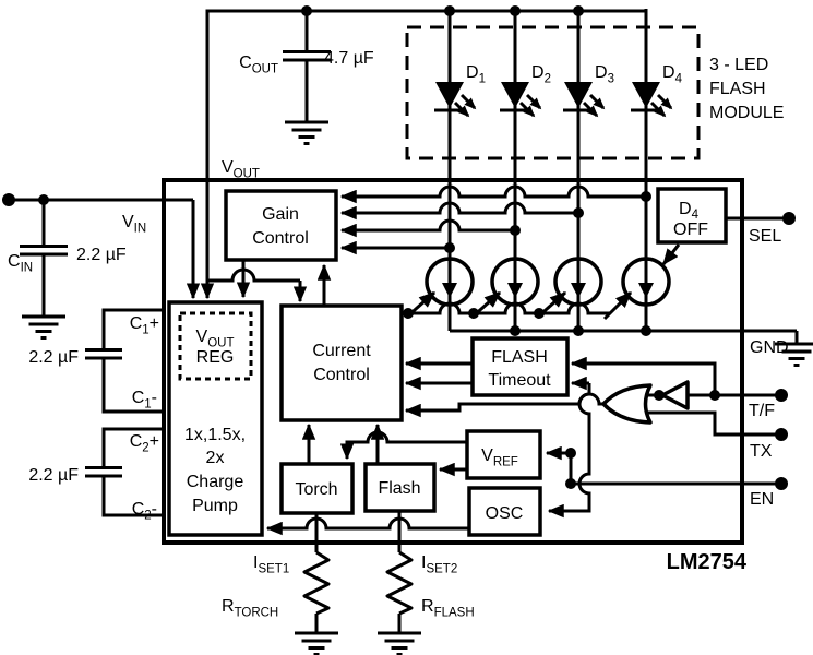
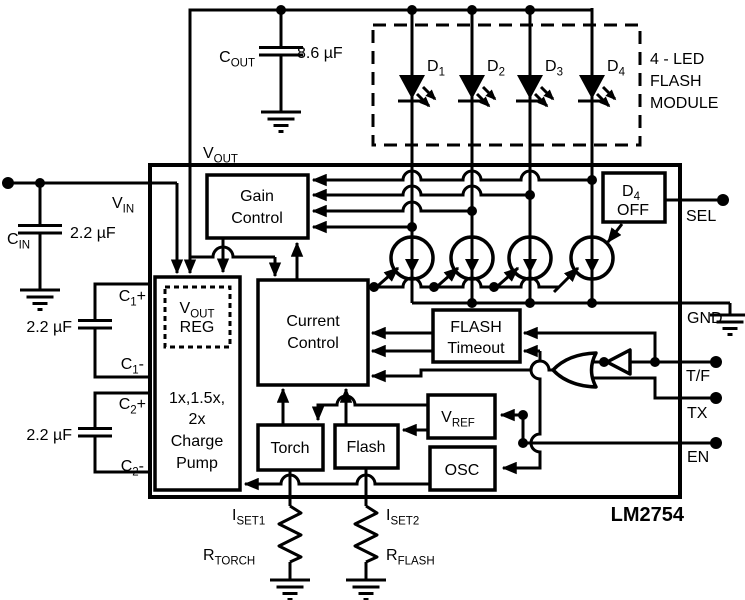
  VOUT
  VIN
  COUT
- 4.7 µF
+ 8.6 µF
  CIN
  2.2 µF
  C1 +
  C1 -
  2.2 µF
  C2 +
  C2 -
  2.2 µF
  D1
  D2
  D3
  D4
- 3 - LED
+ 4 - LED
  FLASH
  MODULE
  Gain
  Control
  Current
  Control
  VOUT
  REG
  1x,1.5x,
  2x
  Charge
  Pump
  FLASH
  Timeout
  Torch
  Flash
  VREF
  OSC
  D4
  OFF
  SEL
  GND
  T/F
  TX
  EN
  ISET1
  ISET2
  RTORCH
  RFLASH
  LM2754
